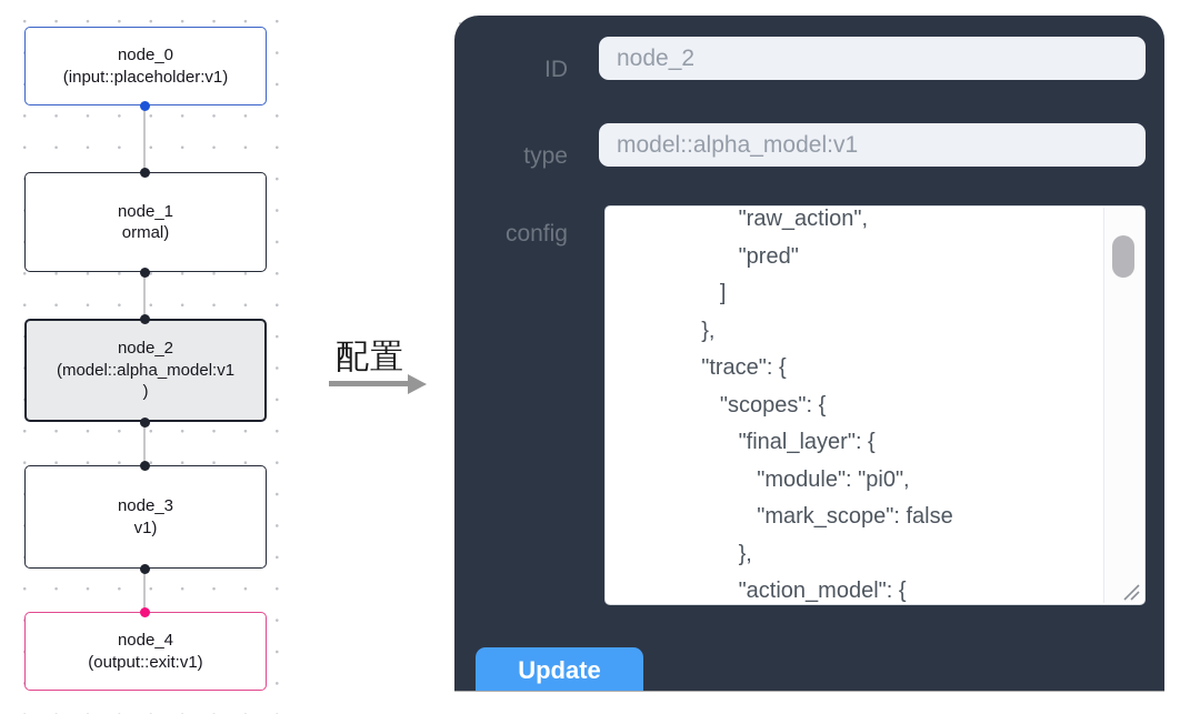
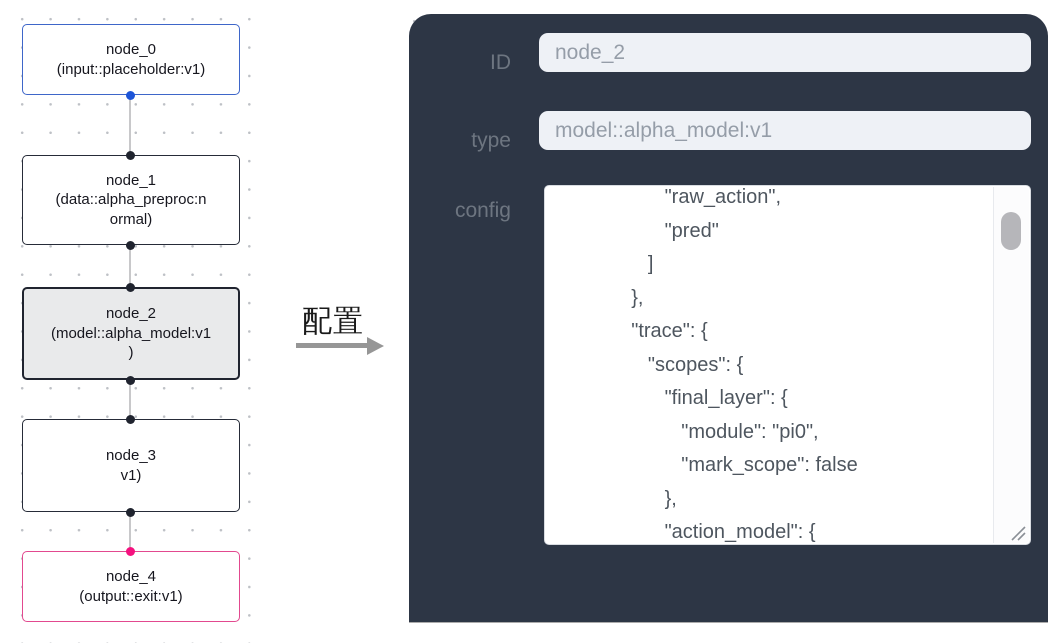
  node_0
  (input::placeholder:v1)
  node_1
+ (data::alpha_preproc:n
  ormal)
  node_2
  (model::alpha_model:v1
  )
  node_3
  v1)
  node_4
  (output::exit:v1)
  配置
  ID
  node_2
  type
  model::alpha_model:v1
  config
  "raw_action",
  "pred"
  ]
  },
  "trace": {
  "scopes": {
  "final_layer": {
  "module": "pi0",
  "mark_scope": false
  },
  "action_model": {
- Update
